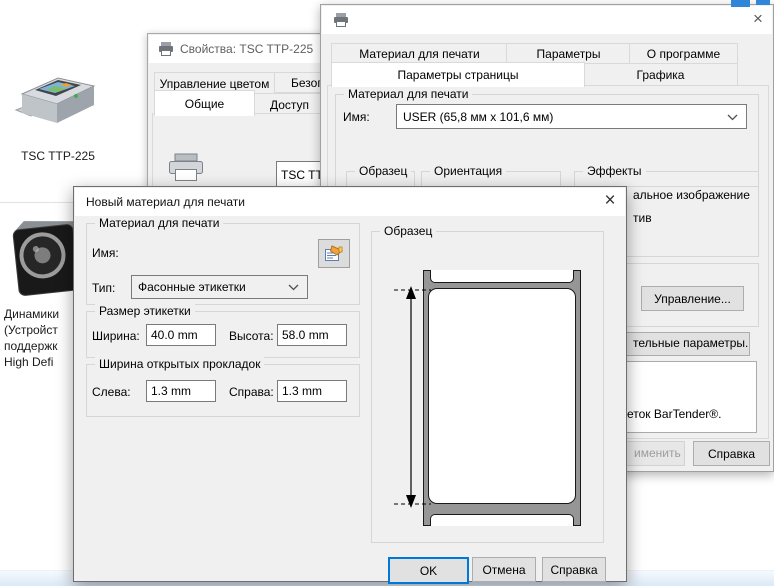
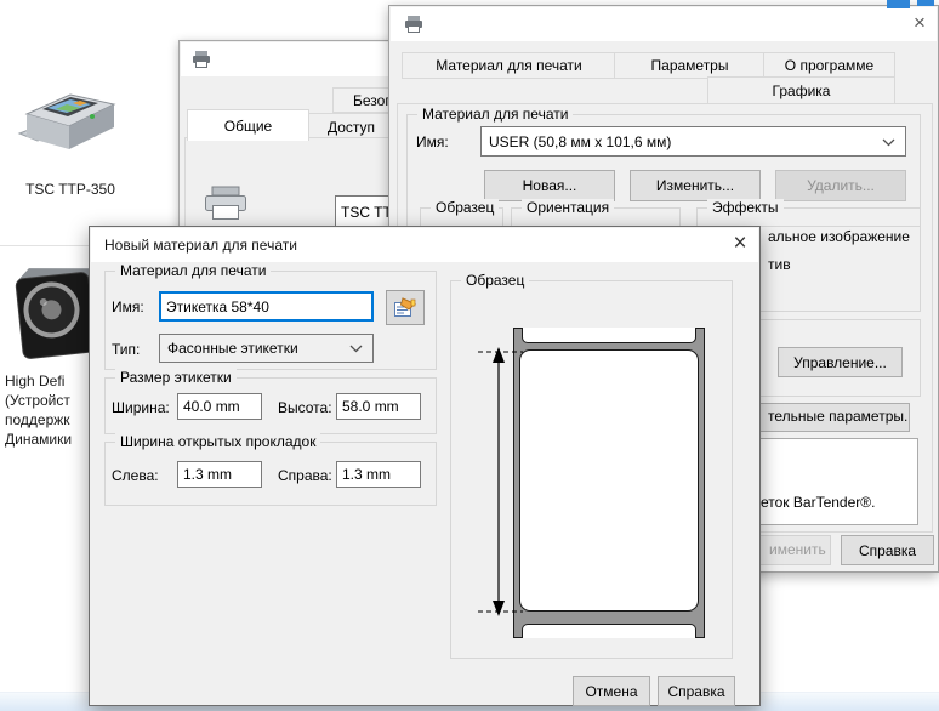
- TSC TTP-225
+ TSC TTP-350
- Динамики
+ High Defi
  (Устройст
  поддержк
- High Defi
+ Динамики
- Свойства: TSC TTP-225
- Управление цветом
  Безо
  Общие
  Доступ
  ×
  Материал для печати
  Параметры
  О программе
- Параметры страницы
  Графика
  Материал для печати
  Имя:
- USER (65,8 мм x 101,6 мм)
+ USER (50,8 мм x 101,6 мм)
+ Новая...
+ Изменить...
+ Удалить...
  Образец
  Ориентация
  Эффекты
  альное изображение
  тив
  Управление...
  тельные параметры.
  еток BarTender®.
  именить
  Справка
  Новый материал для печати
  ×
  Материал для печати
  Имя:
+ Этикетка 58*40
  Тип:
  Фасонные этикетки
  Размер этикетки
  Ширина:
  40.0 mm
  Высота:
  58.0 mm
  Ширина открытых прокладок
  Слева:
  1.3 mm
  Справа:
  1.3 mm
  Образец
- OK
  Отмена
  Справка
